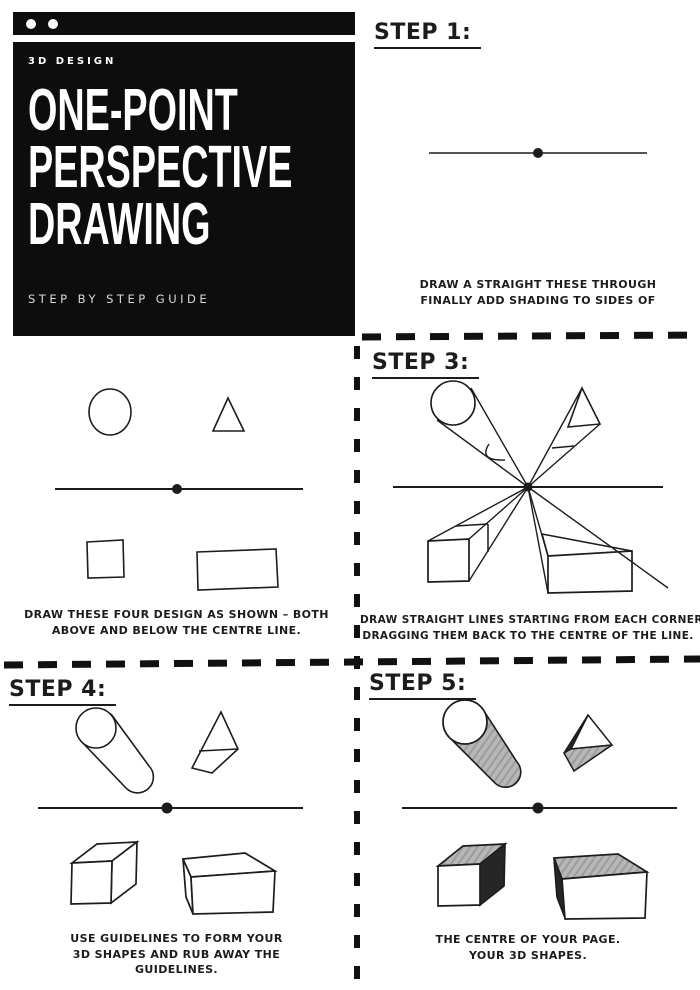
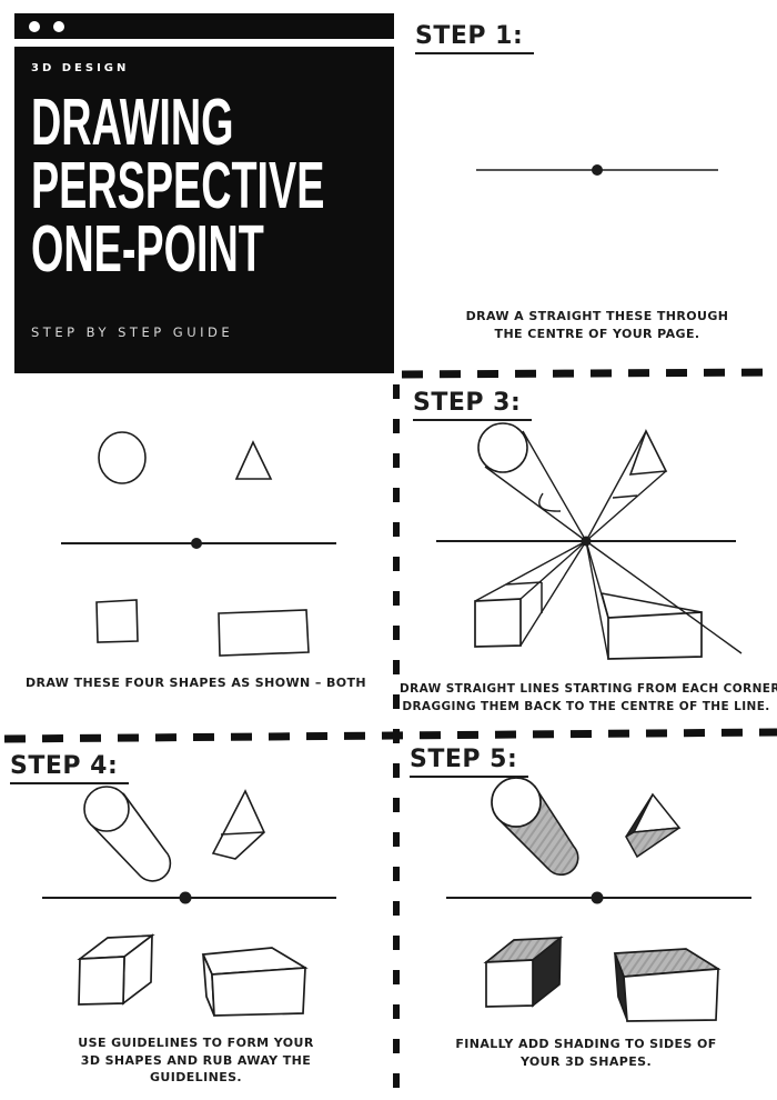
  3D DESIGN
- ONE-POINT
+ DRAWING
  PERSPECTIVE
- DRAWING
+ ONE-POINT
  STEP BY STEP GUIDE
  STEP 1:
  STEP 3:
  STEP 4:
  STEP 5:
  DRAW A STRAIGHT THESE THROUGH
- FINALLY ADD SHADING TO SIDES OF
+ THE CENTRE OF YOUR PAGE.
- DRAW THESE FOUR DESIGN AS SHOWN – BOTH
+ DRAW THESE FOUR SHAPES AS SHOWN – BOTH
- ABOVE AND BELOW THE CENTRE LINE.
  DRAW STRAIGHT LINES STARTING FROM EACH CORNER
  DRAGGING THEM BACK TO THE CENTRE OF THE LINE.
  USE GUIDELINES TO FORM YOUR
  3D SHAPES AND RUB AWAY THE
  GUIDELINES.
- THE CENTRE OF YOUR PAGE.
+ FINALLY ADD SHADING TO SIDES OF
  YOUR 3D SHAPES.
